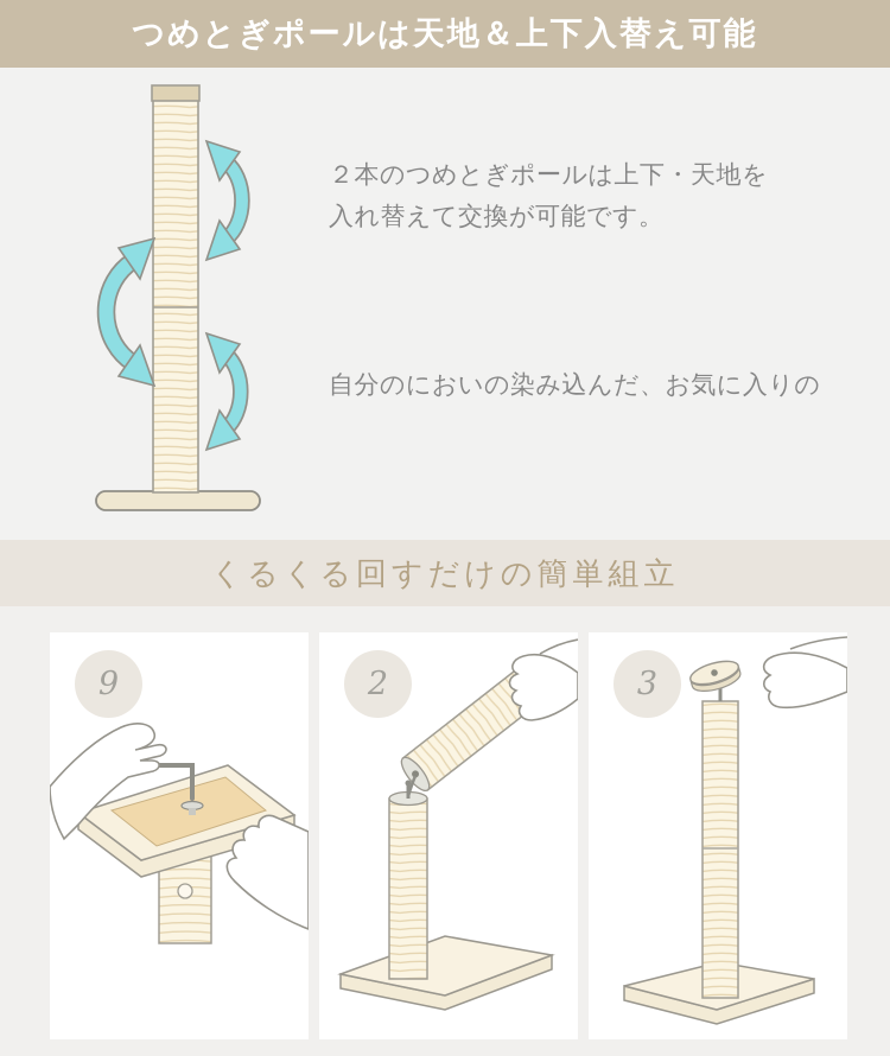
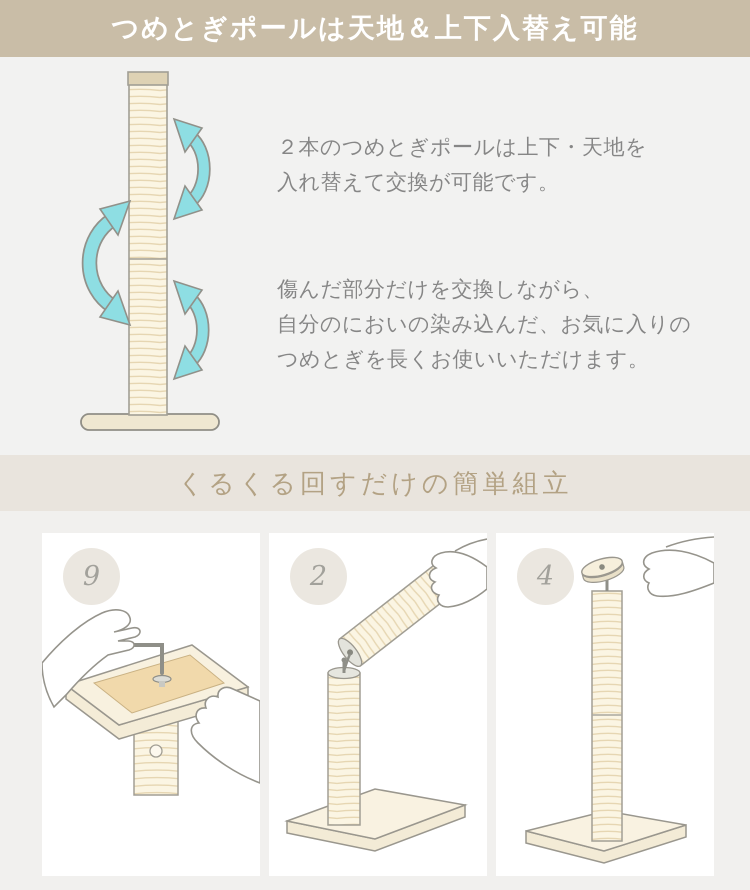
  つめとぎポールは天地＆上下入替え可能
  ２本のつめとぎポールは上下・天地を
  入れ替えて交換が可能です。
+ 傷んだ部分だけを交換しながら、
  自分のにおいの染み込んだ、お気に入りの
+ つめとぎを長くお使いいただけます。
  くるくる回すだけの簡単組立
  9
  2
- 3
+ 4
